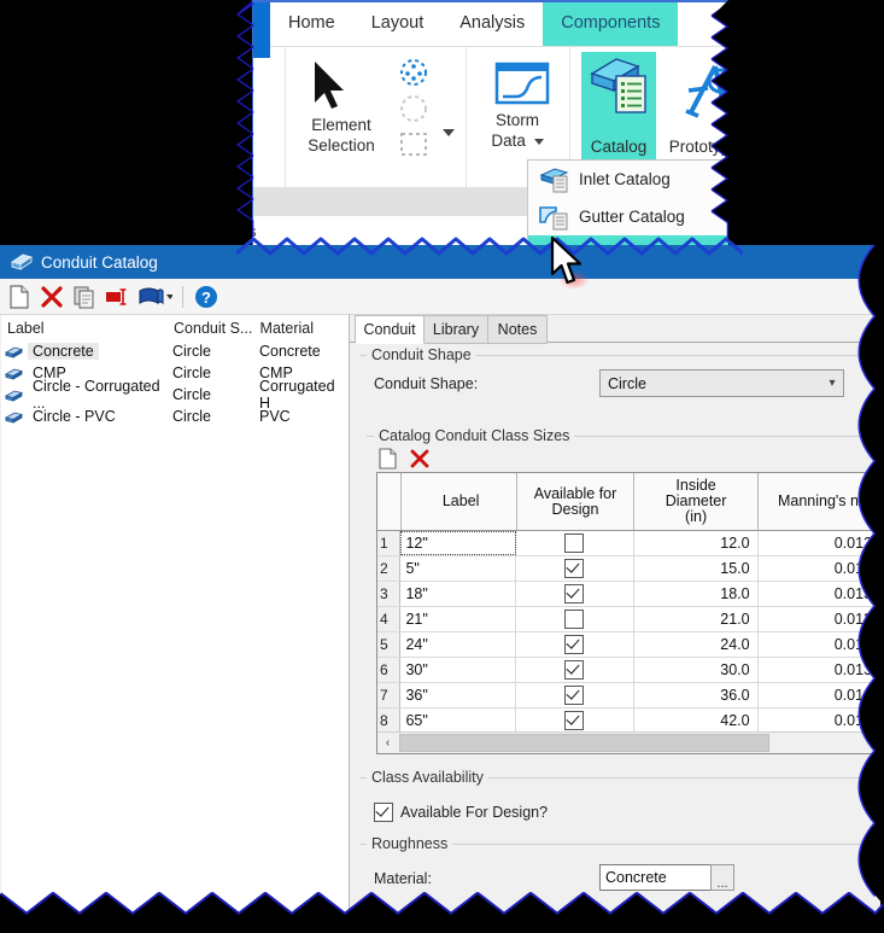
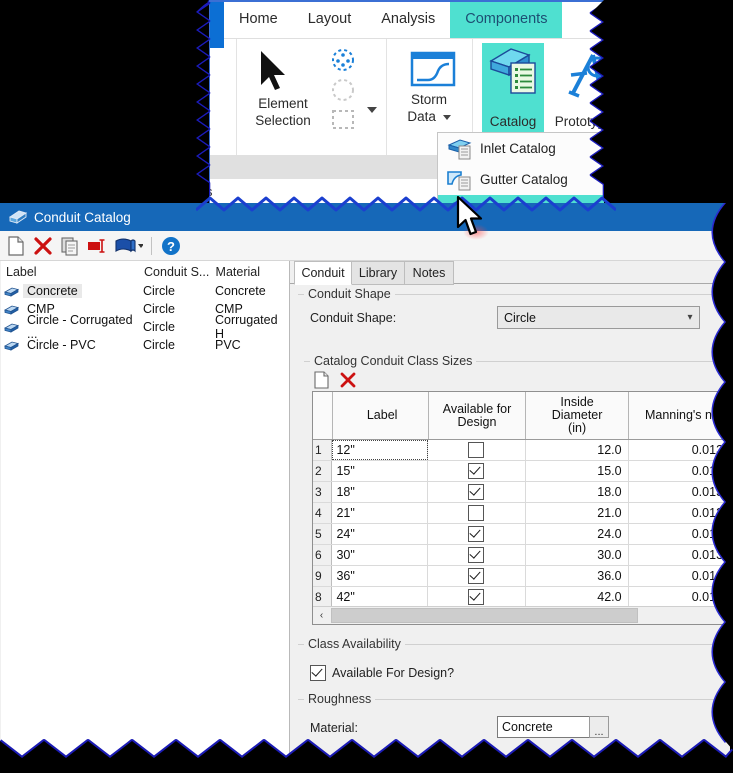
  Home
  Layout
  Analysis
  Components
  Element
  Selection
  Storm
  Data
  Catalog
  Inlet Catalog
  Gutter Catalog
  Conduit Catalog
  ?
  Label
  Conduit S...
  Material
  Concrete
  Circle
  Concrete
  CMP
  Circle
  CMP
  Circle - Corrugated ...
  Circle
  Corrugated H
  Circle - PVC
  Circle
  PVC
  Conduit
  Library
  Notes
  Conduit Shape
  Conduit Shape:
  Circle
  ▾
  Catalog Conduit Class Sizes
  Label
  Available for
  Design
  Inside
  Diameter
  (in)
  Manning's n
  1
  12"
  12.0
  0.01
  2
- 5"
+ 15"
  15.0
  3
  18"
  18.0
  0.01
  4
  21"
  21.0
  0.01
  5
  24"
  24.0
  6
  30"
  30.0
  0.01
- 7
+ 9
  36"
  36.0
  0.01
  8
- 65"
+ 42"
  42.0
  ‹
  Class Availability
  Available For Design?
  Roughness
  Material:
  Concrete
  ...
